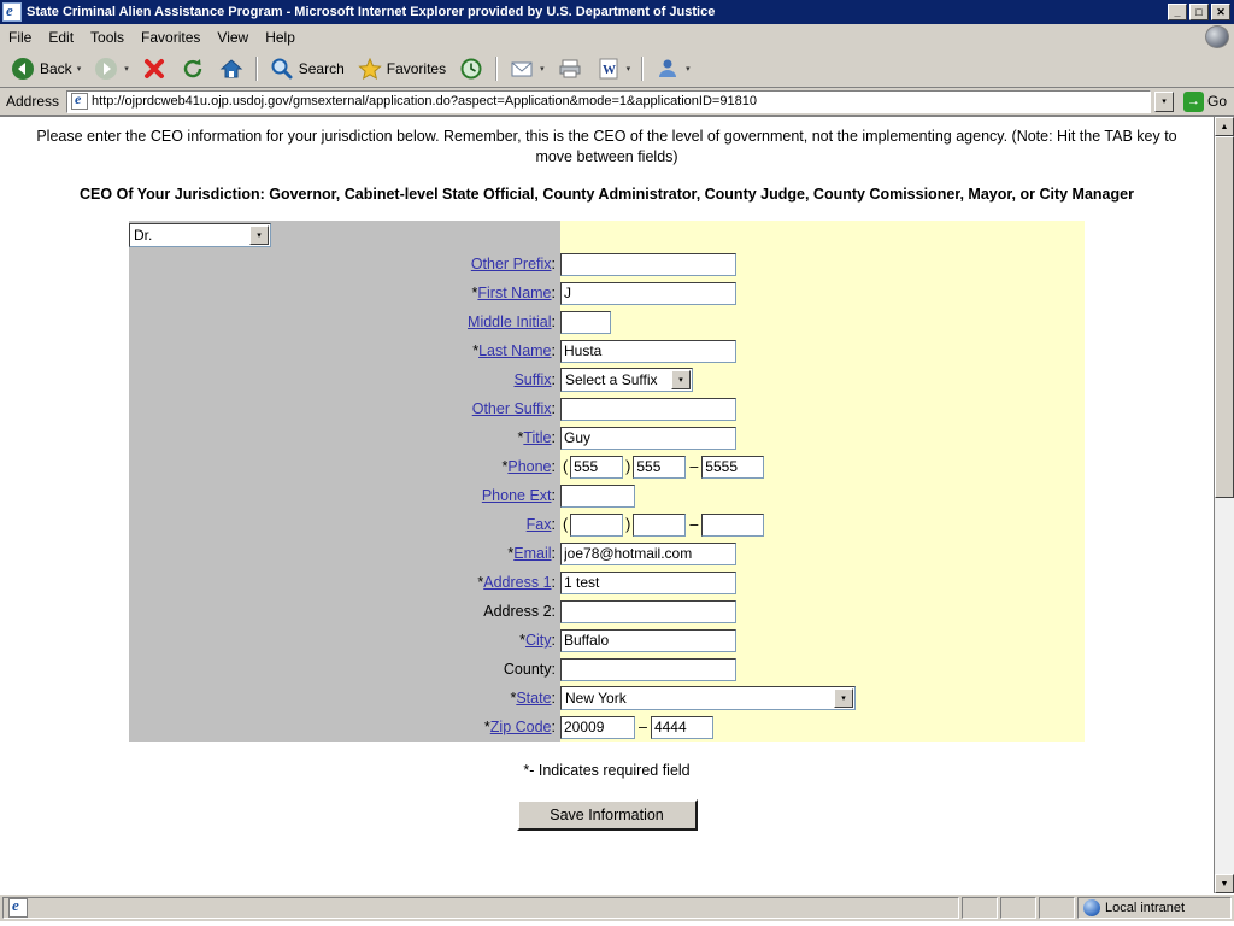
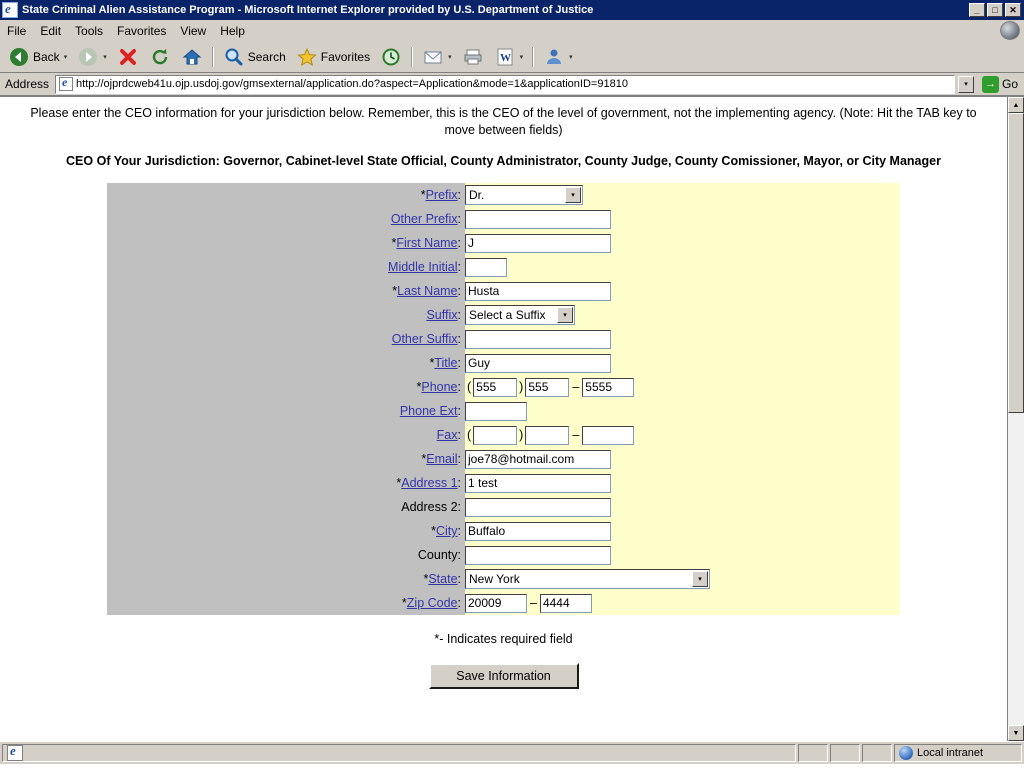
  State Criminal Alien Assistance Program - Microsoft Internet Explorer provided by U.S. Department of Justice
  _
  □
  ✕
  File
  Edit
  Tools
  Favorites
  View
  Help
  Back
  Search
  Favorites
  W
  Address
  http://ojprdcweb41u.ojp.usdoj.gov/gmsexternal/application.do?aspect=Application&mode=1&applicationID=91810
  →
  Go
  Please enter the CEO information for your jurisdiction below. Remember, this is the CEO of the level of government, not the implementing agency. (Note: Hit the TAB key to move between fields)
  CEO Of Your Jurisdiction: Governor, Cabinet-level State Official, County Administrator, County Judge, County Comissioner, Mayor, or City Manager
+ *Prefix:
  Dr.
  Other Prefix:
  *First Name:
  J
  Middle Initial:
  *Last Name:
  Husta
  Suffix:
  Select a Suffix
  Other Suffix:
  *Title:
  Guy
  *Phone:
  (
  555
  )
  555
  –
  5555
  Phone Ext:
  Fax:
  (
  )
  –
  *Email:
  joe78@hotmail.com
  *Address 1:
  1 test
  Address 2:
  *City:
  Buffalo
  County:
  *State:
  New York
  *Zip Code:
  20009
  –
  4444
  *- Indicates required field
  Save Information
  Local intranet
